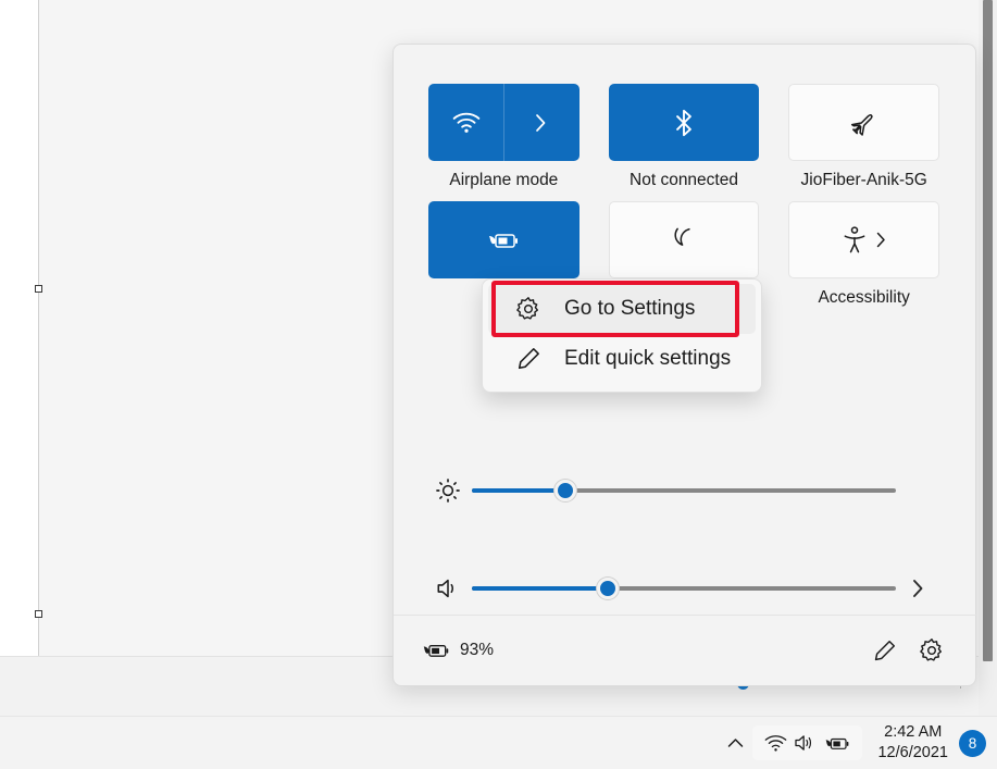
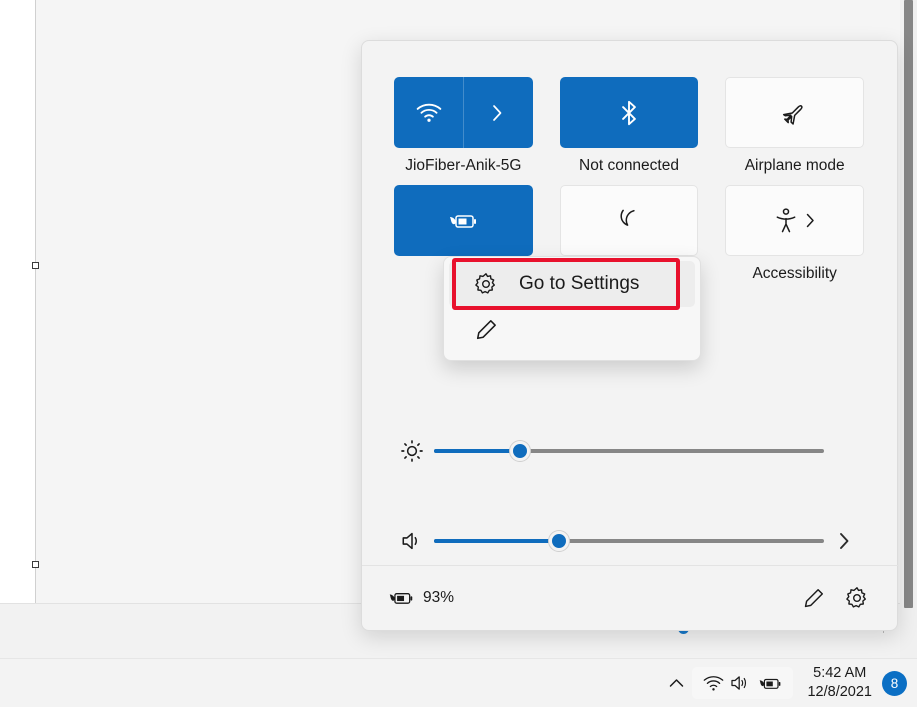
- Airplane mode
+ JioFiber-Anik-5G
  Not connected
- JioFiber-Anik-5G
+ Airplane mode
  Accessibility
  93%
  Go to Settings
- Edit quick settings
- 2:42 AM
+ 5:42 AM
- 12/6/2021
+ 12/8/2021
  8
